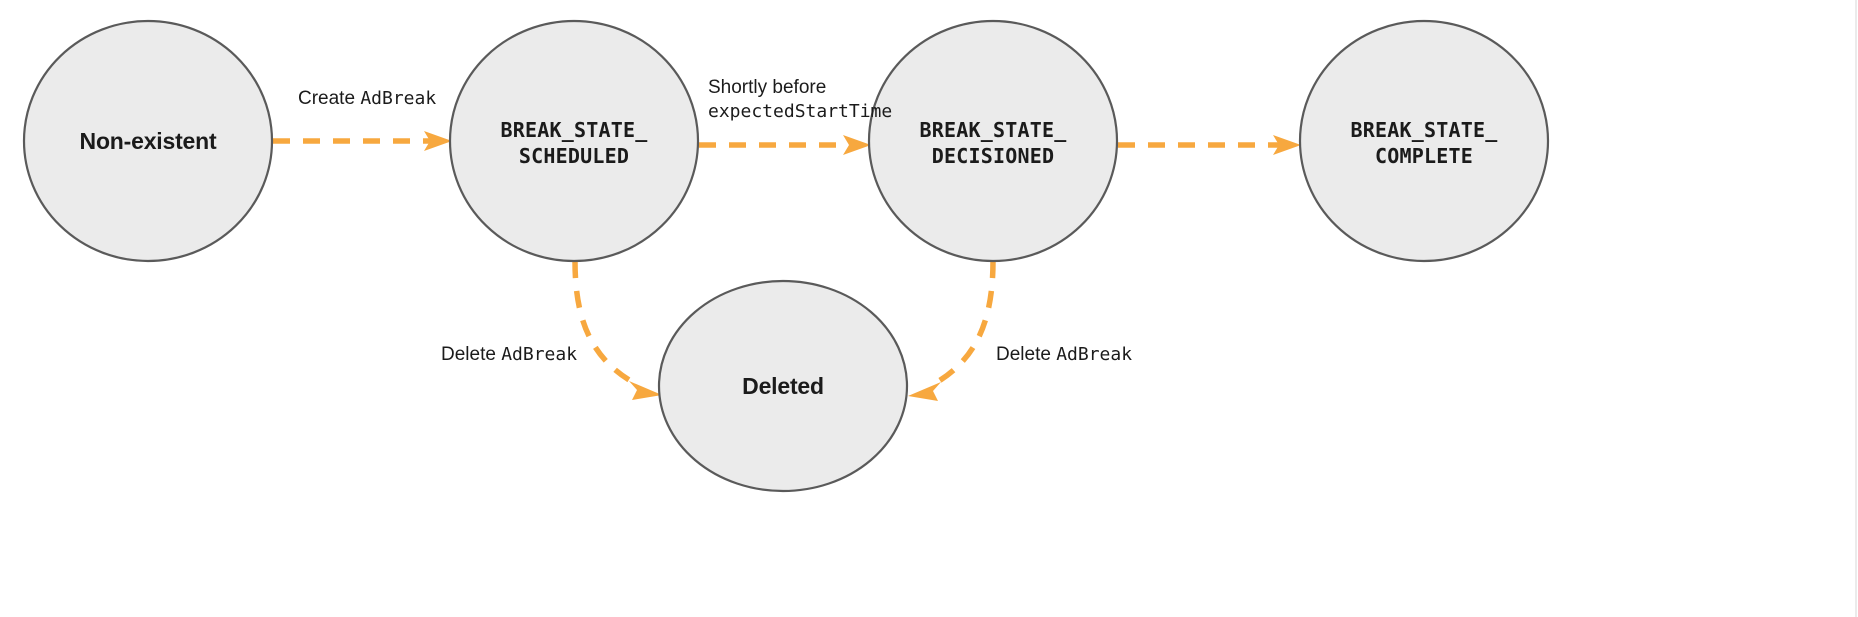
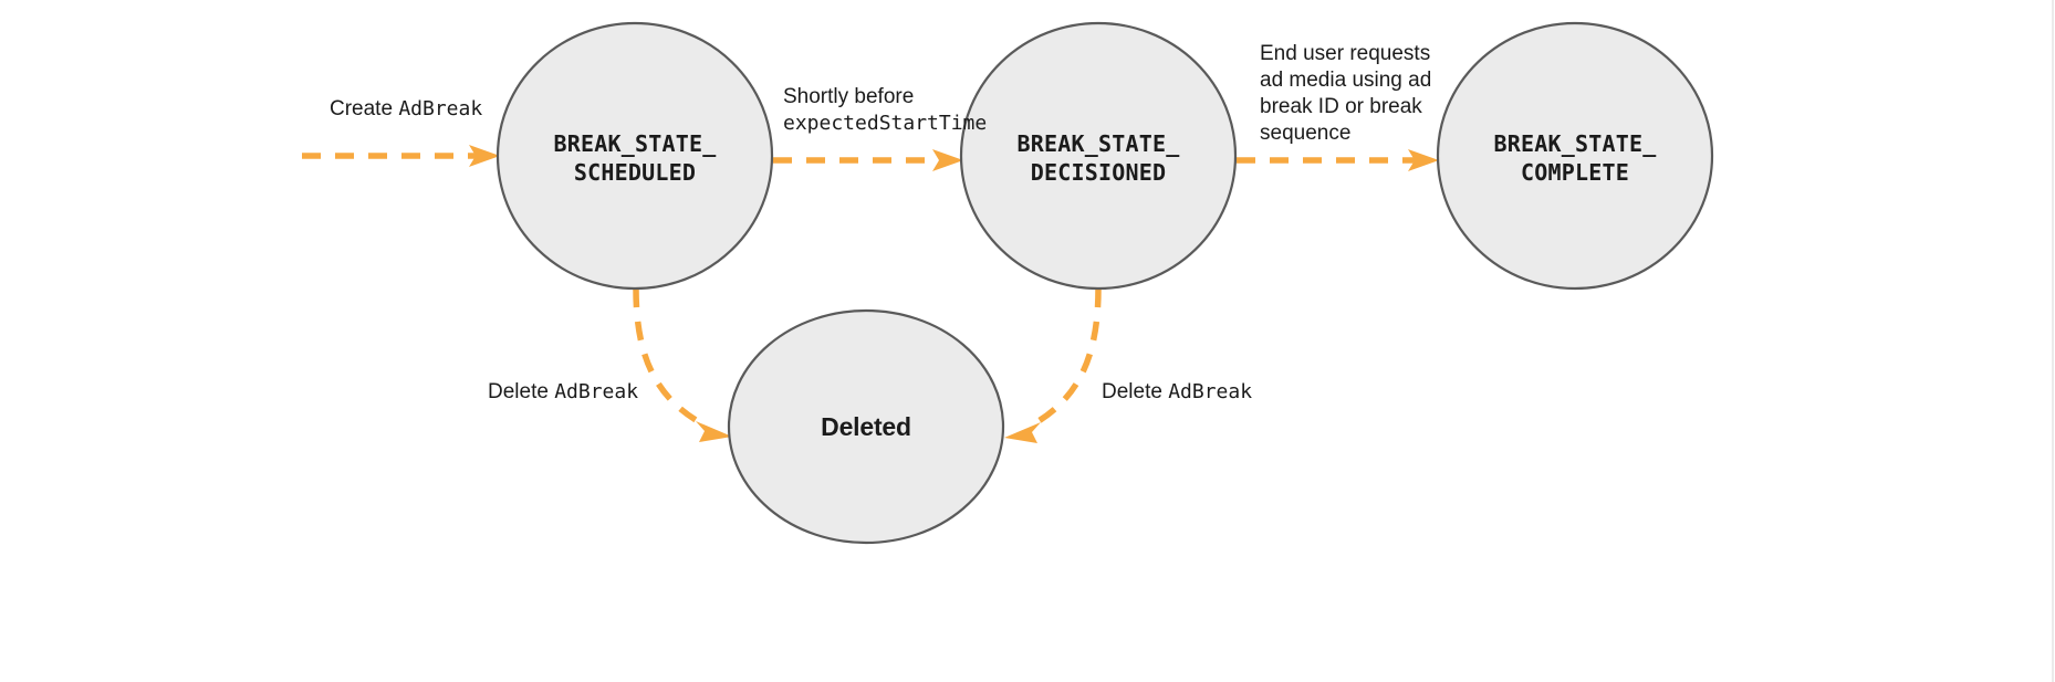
- Non-existent
  BREAK_STATE_
  SCHEDULED
  BREAK_STATE_
  DECISIONED
  BREAK_STATE_
  COMPLETE
  Deleted
  Create AdBreak
  Shortly before
  expectedStartTime
+ End user requests
+ ad media using ad
+ break ID or break
+ sequence
  Delete AdBreak
  Delete AdBreak
